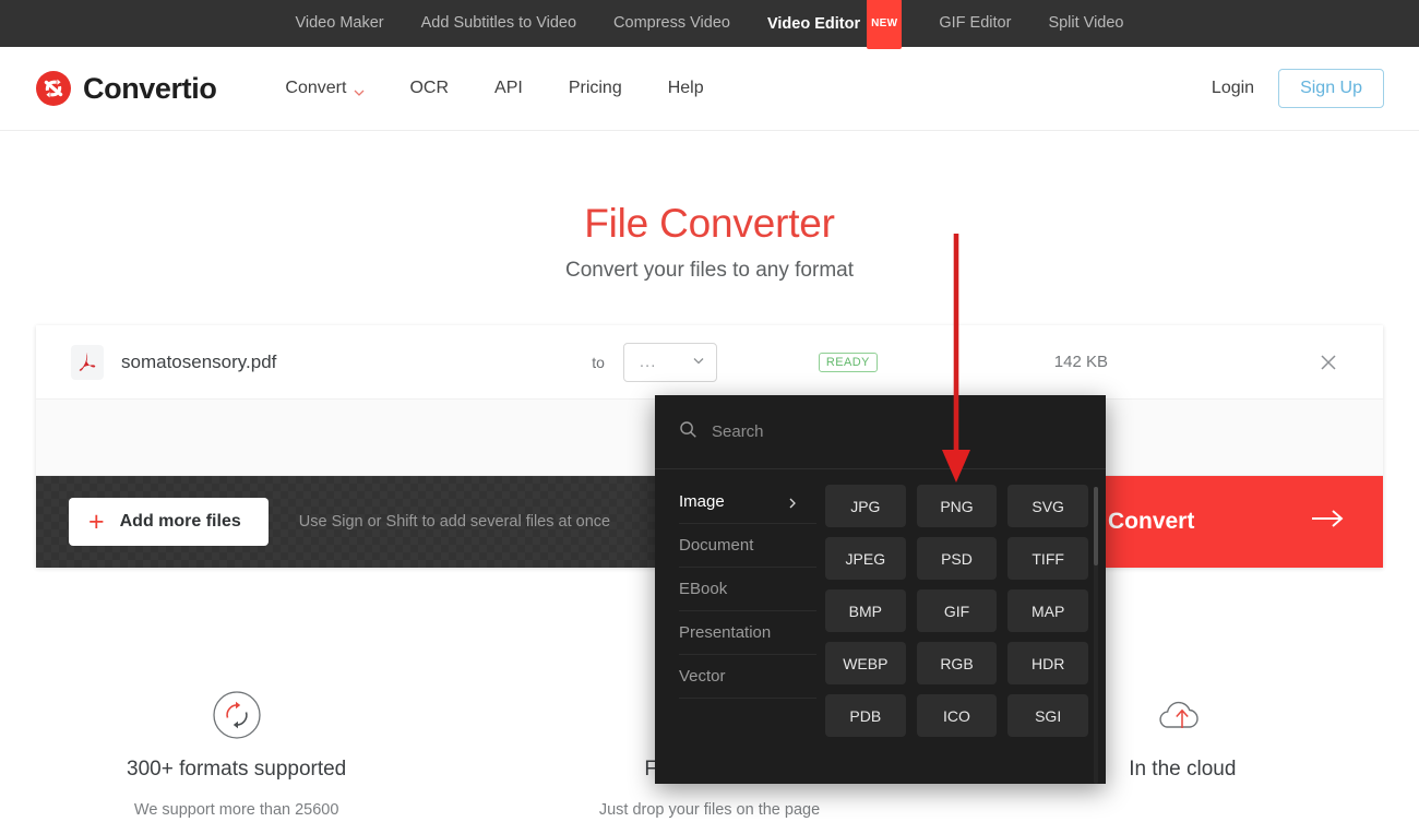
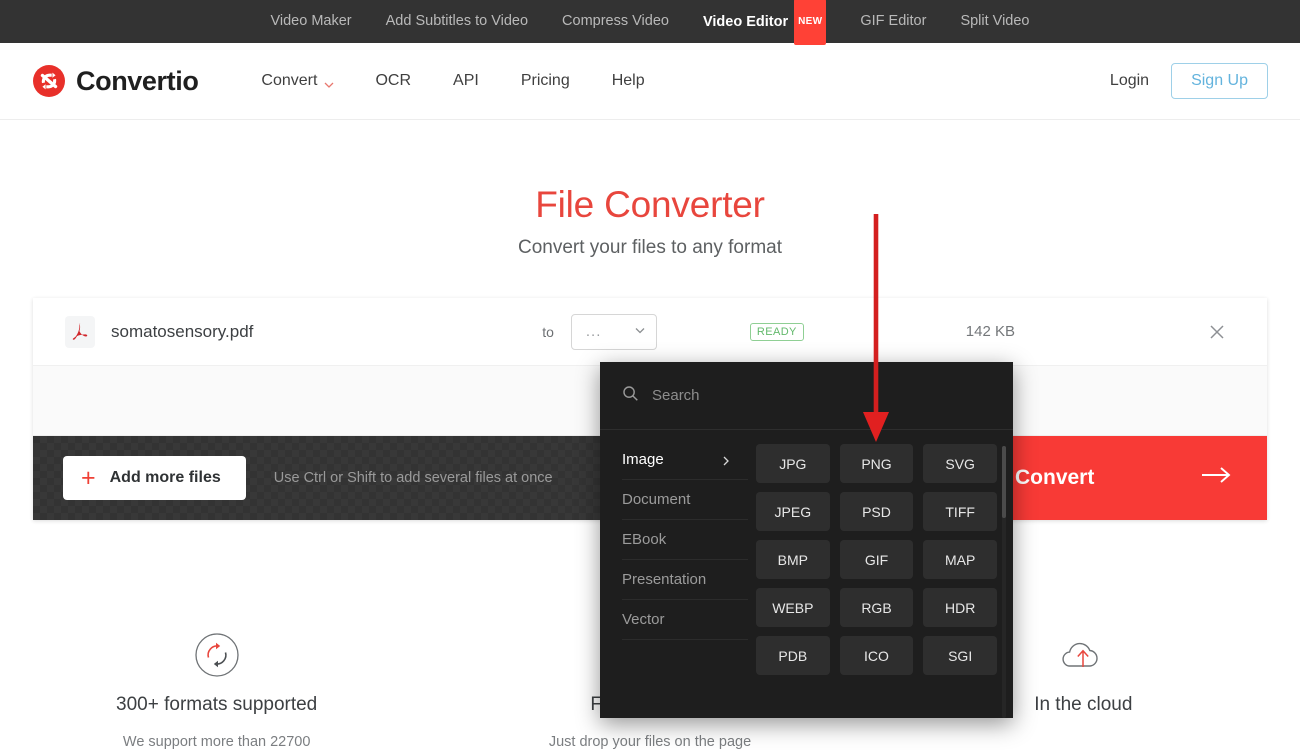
  Video Maker
  Add Subtitles to Video
  Compress Video
  Video Editor NEW
  GIF Editor
  Split Video
  Convertio
  Convert
  OCR
  API
  Pricing
  Help
  Login
  Sign Up
  File Converter
  Convert your files to any format
  somatosensory.pdf
  to
  ...
  READY
  142 KB
  +
  Add more files
- Use Sign or Shift to add several files at once
+ Use Ctrl or Shift to add several files at once
  Convert
  300+ formats supported
- We support more than 25600
+ We support more than 22700
  Just drop your files on the page
  In the cloud
  Search
  Image
  Document
  EBook
  Presentation
  Vector
  JPG
  PNG
  SVG
  JPEG
  PSD
  TIFF
  BMP
  GIF
  MAP
  WEBP
  RGB
  HDR
  PDB
  ICO
  SGI
